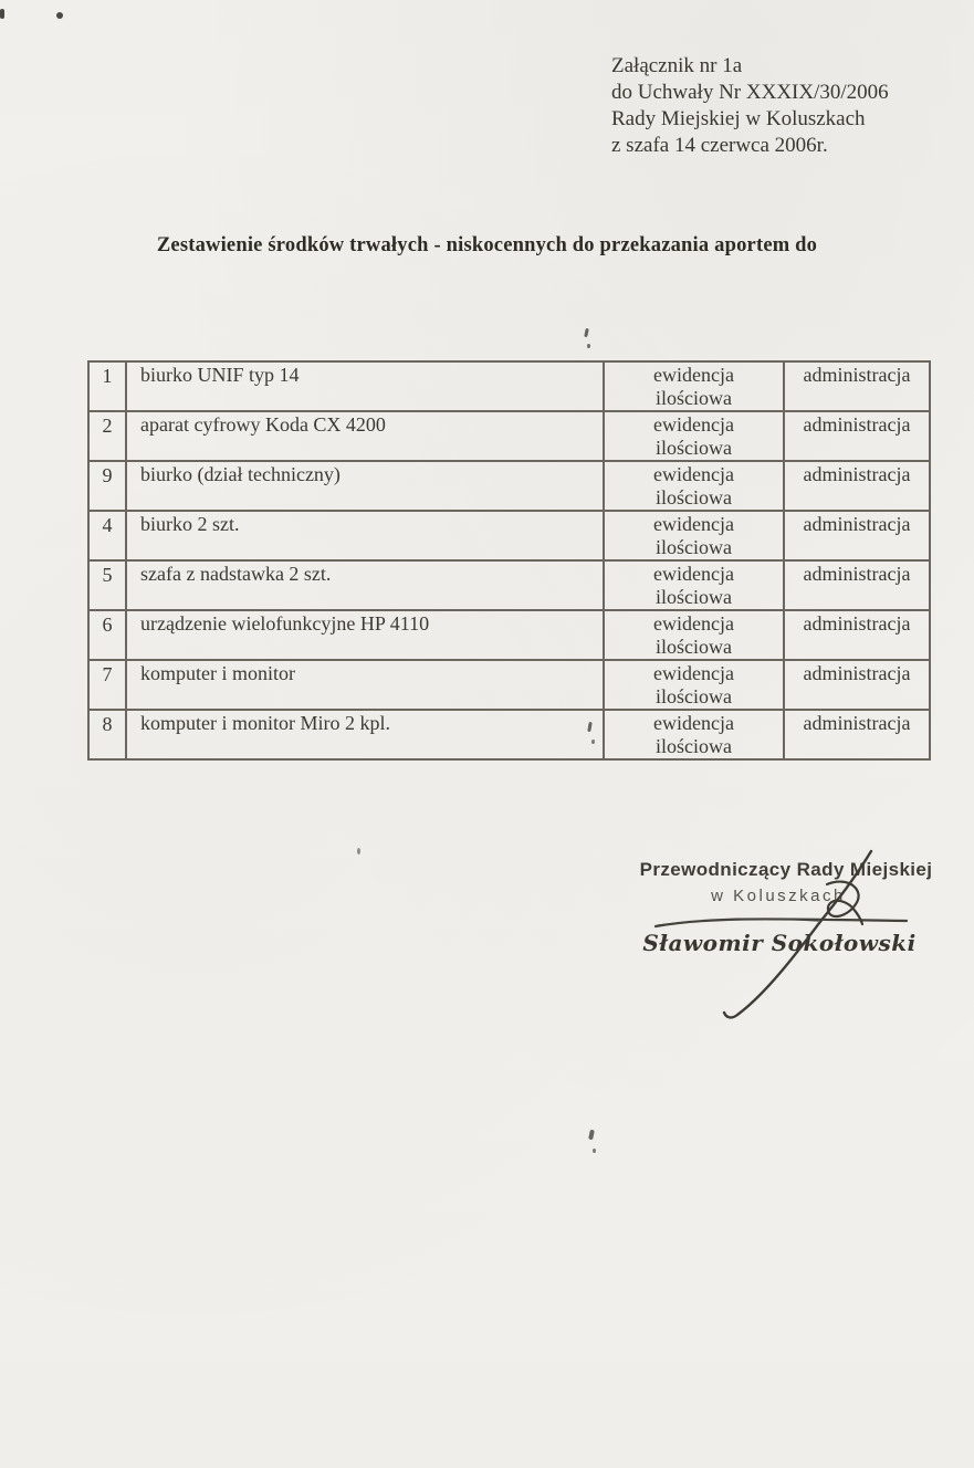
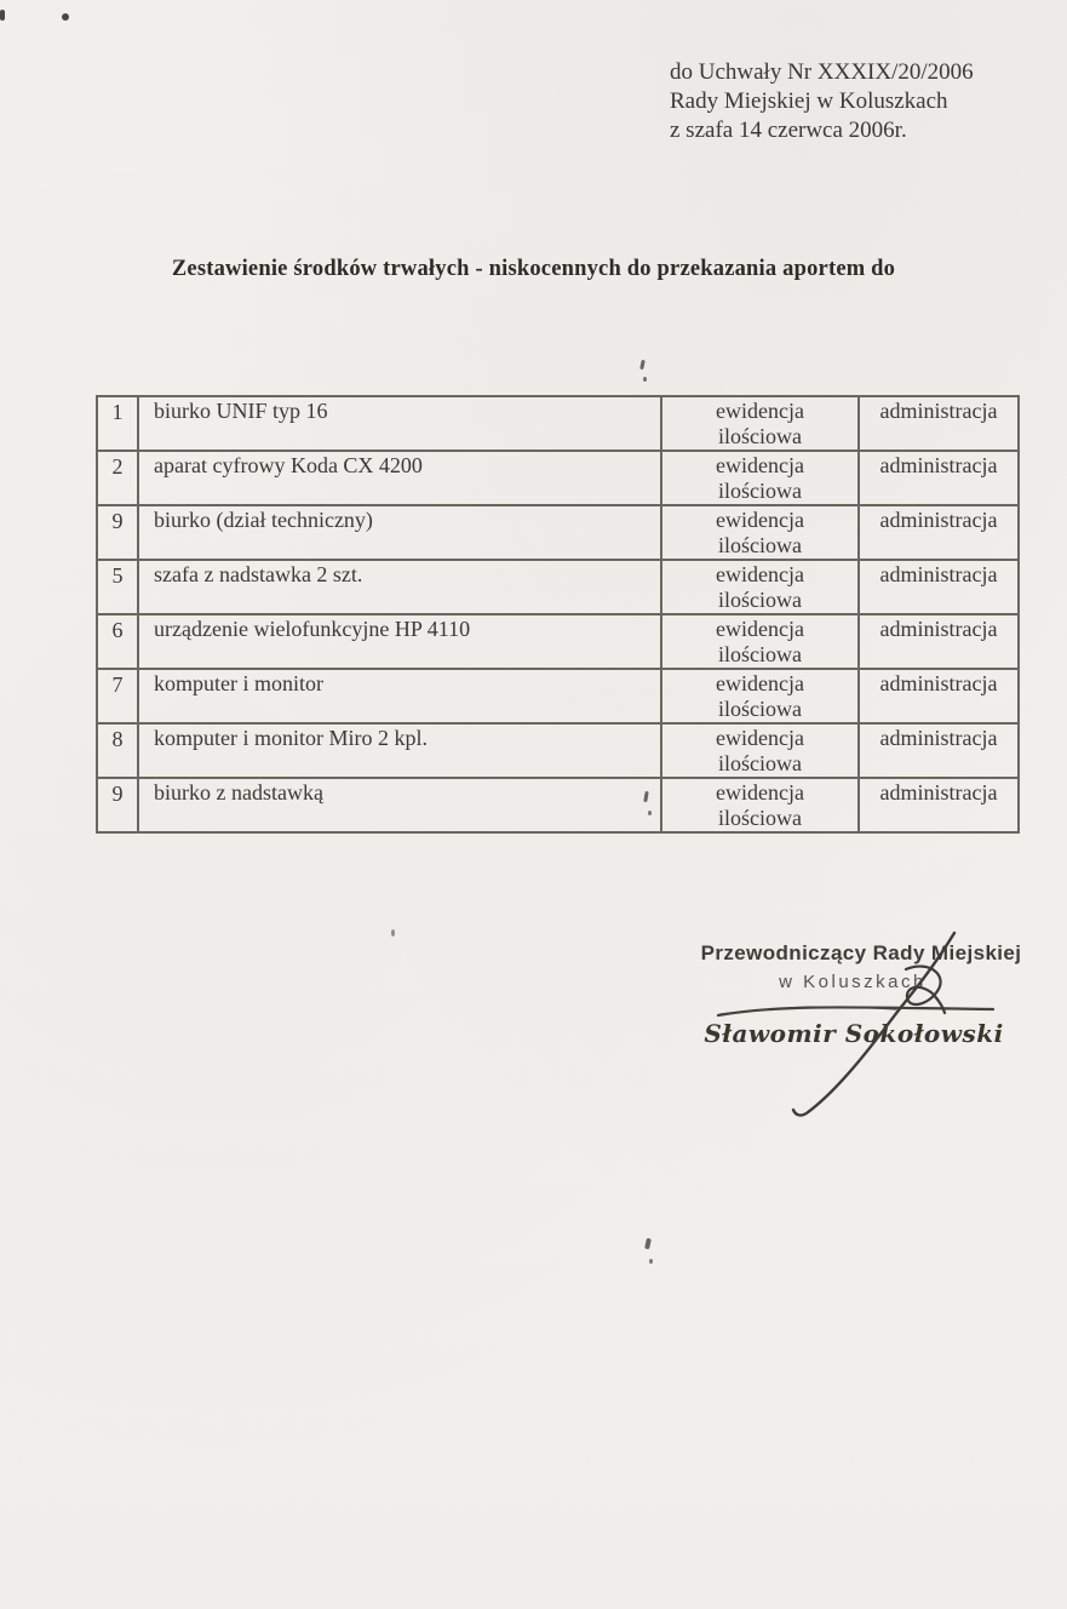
- Załącznik nr 1a
- do Uchwały Nr XXXIX/30/2006
+ do Uchwały Nr XXXIX/20/2006
  Rady Miejskiej w Koluszkach
  z szafa 14 czerwca 2006r.
  Zestawienie środków trwałych - niskocennych do przekazania aportem do
- 1	biurko UNIF typ 14	ewidencja ilościowa	administracja
+ 1	biurko UNIF typ 16	ewidencja ilościowa	administracja
  2	aparat cyfrowy Koda CX 4200	ewidencja ilościowa	administracja
  9	biurko (dział techniczny)	ewidencja ilościowa	administracja
- 4	biurko 2 szt.	ewidencja ilościowa	administracja
  5	szafa z nadstawka 2 szt.	ewidencja ilościowa	administracja
  6	urządzenie wielofunkcyjne HP 4110	ewidencja ilościowa	administracja
  7	komputer i monitor	ewidencja ilościowa	administracja
  8	komputer i monitor Miro 2 kpl.	ewidencja ilościowa	administracja
+ 9	biurko z nadstawką	ewidencja ilościowa	administracja
  Przewodniczący Radyiejskiej
  w Koluszkac
  Sławomir Sokołowski
